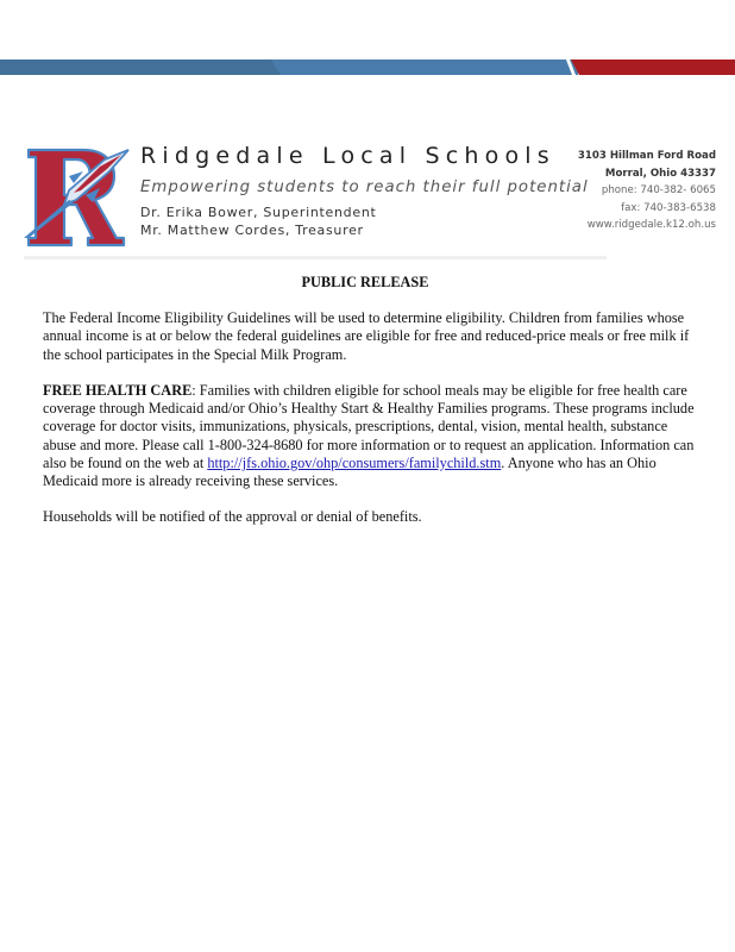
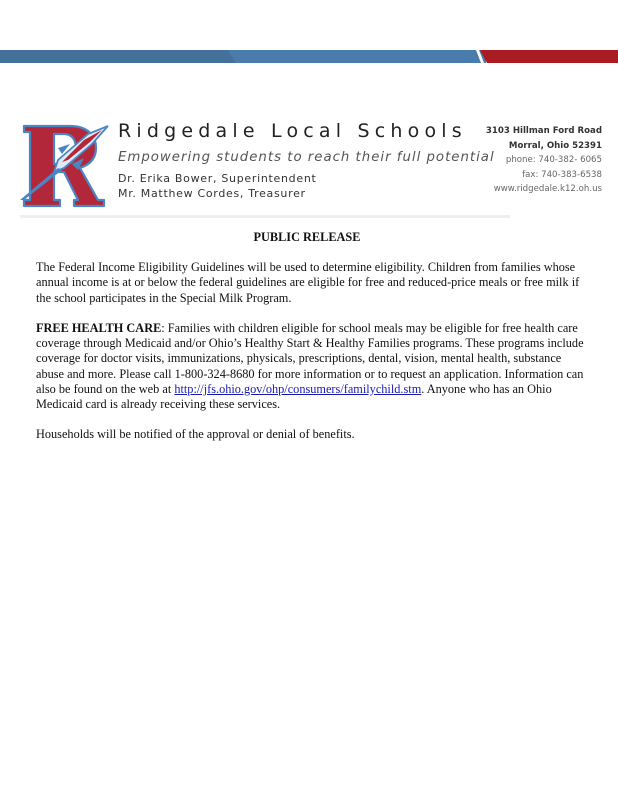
  Ridgedale Local Schools
  Empowering students to reach their full potential
  Dr. Erika Bower, Superintendent
  Mr. Matthew Cordes, Treasurer
  3103 Hillman Ford Road
- Morral, Ohio 43337
+ Morral, Ohio 52391
  phone: 740-382- 6065
  fax: 740-383-6538
  www.ridgedale.k12.oh.us
  PUBLIC RELEASE
  The Federal Income Eligibility Guidelines will be used to determine eligibility. Children from families whose annual income is at or below the federal guidelines are eligible for free and reduced-price meals or free milk if the school participates in the Special Milk Program.
- FREE HEALTH CARE: Families with children eligible for school meals may be eligible for free health care coverage through Medicaid and/or Ohio’s Healthy Start & Healthy Families programs. These programs include coverage for doctor visits, immunizations, physicals, prescriptions, dental, vision, mental health, substance abuse and more. Please call 1-800-324-8680 for more information or to request an application. Information can also be found on the web at http://jfs.ohio.gov/ohp/consumers/familychild.stm. Anyone who has an Ohio Medicaid more is already receiving these services.
+ FREE HEALTH CARE: Families with children eligible for school meals may be eligible for free health care coverage through Medicaid and/or Ohio’s Healthy Start & Healthy Families programs. These programs include coverage for doctor visits, immunizations, physicals, prescriptions, dental, vision, mental health, substance abuse and more. Please call 1-800-324-8680 for more information or to request an application. Information can also be found on the web at http://jfs.ohio.gov/ohp/consumers/familychild.stm. Anyone who has an Ohio Medicaid card is already receiving these services.
  Households will be notified of the approval or denial of benefits.
